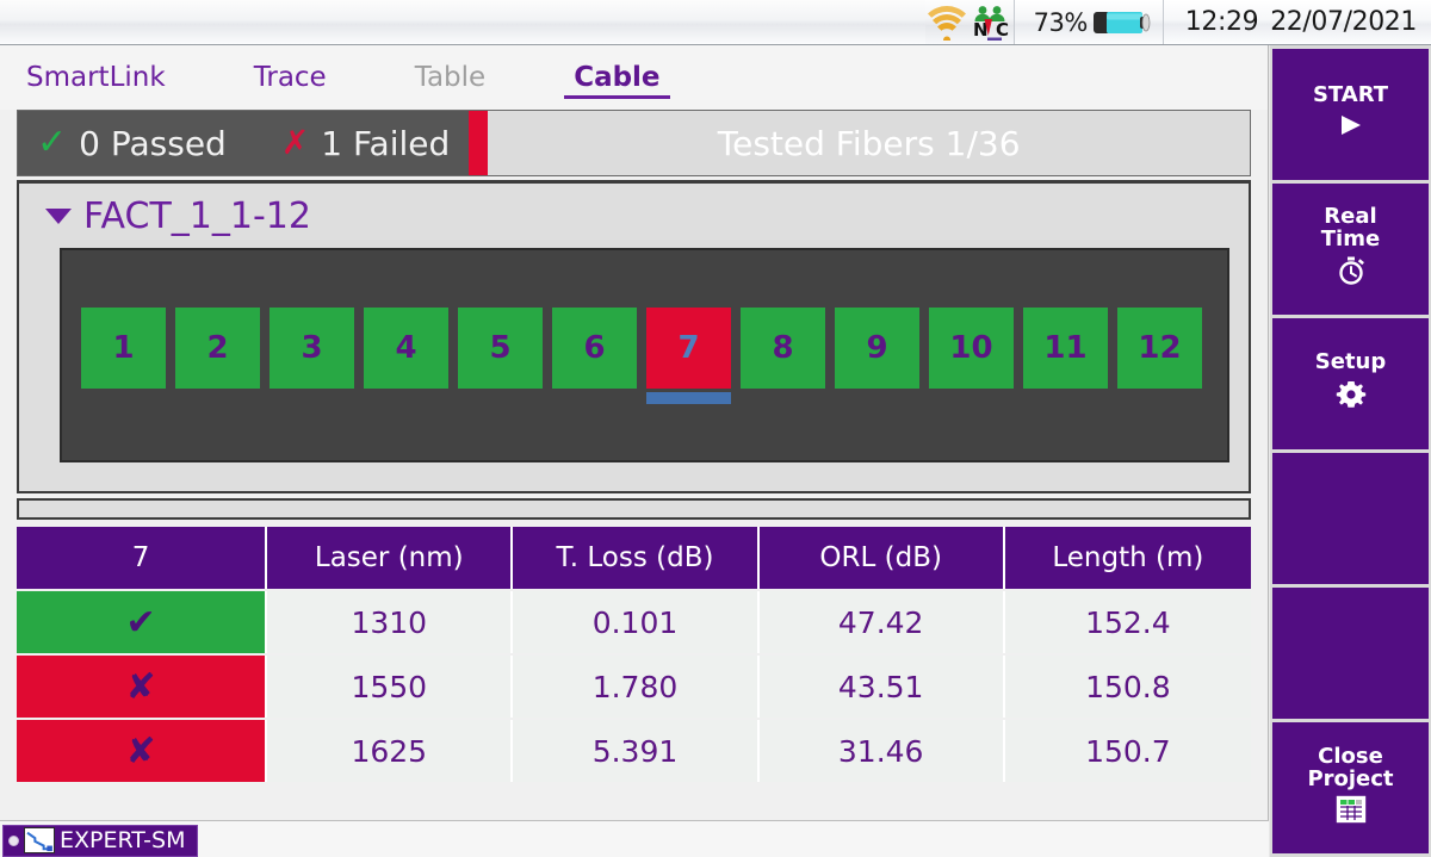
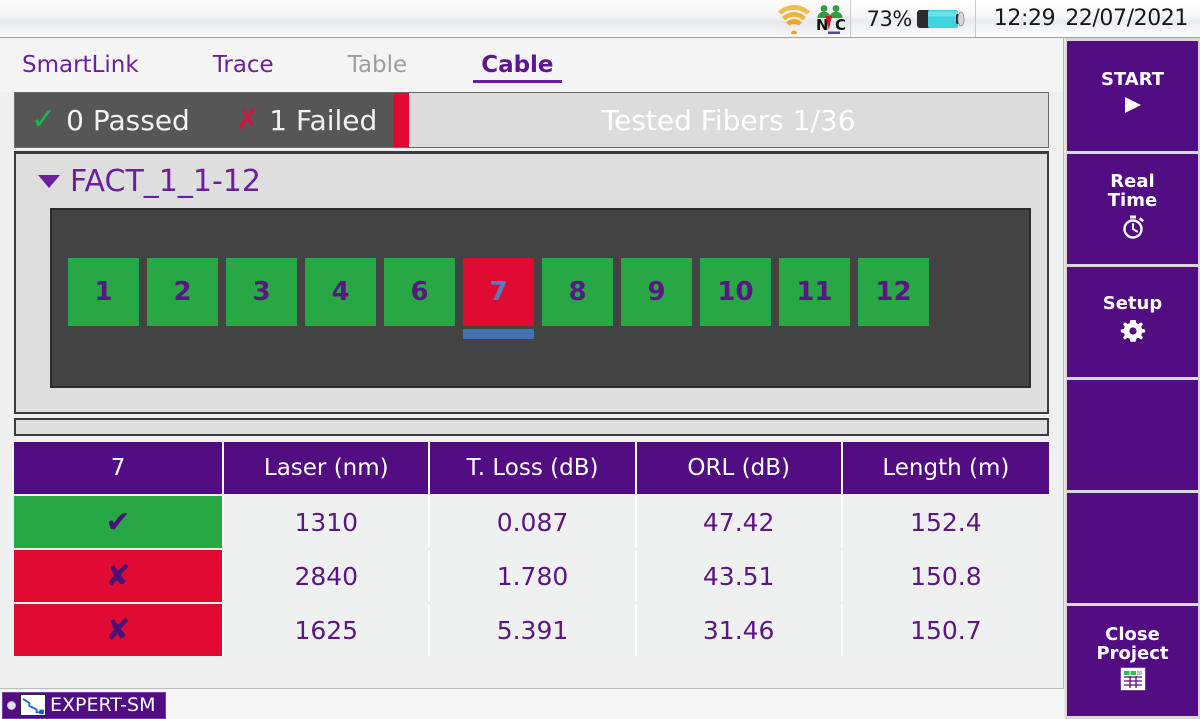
  N
  C
  73%
  12:29
  22/07/2021
  SmartLink
  Trace
  Table
  Cable
  ✓
  0 Passed
  ✗
  1 Failed
  Tested Fibers 1/36
  FACT_1_1-12
  1
  2
  3
  4
- 5
  6
  7
  8
  9
  10
  11
  12
  7
  Laser (nm)
  T. Loss (dB)
  ORL (dB)
  Length (m)
  ✔
  1310
- 0.101
+ 0.087
  47.42
  152.4
  ✘
- 1550
+ 2840
  1.780
  43.51
  150.8
  ✘
  1625
  5.391
  31.46
  150.7
  START
  Real
  Time
  Setup
  Close
  Project
  EXPERT-SM
